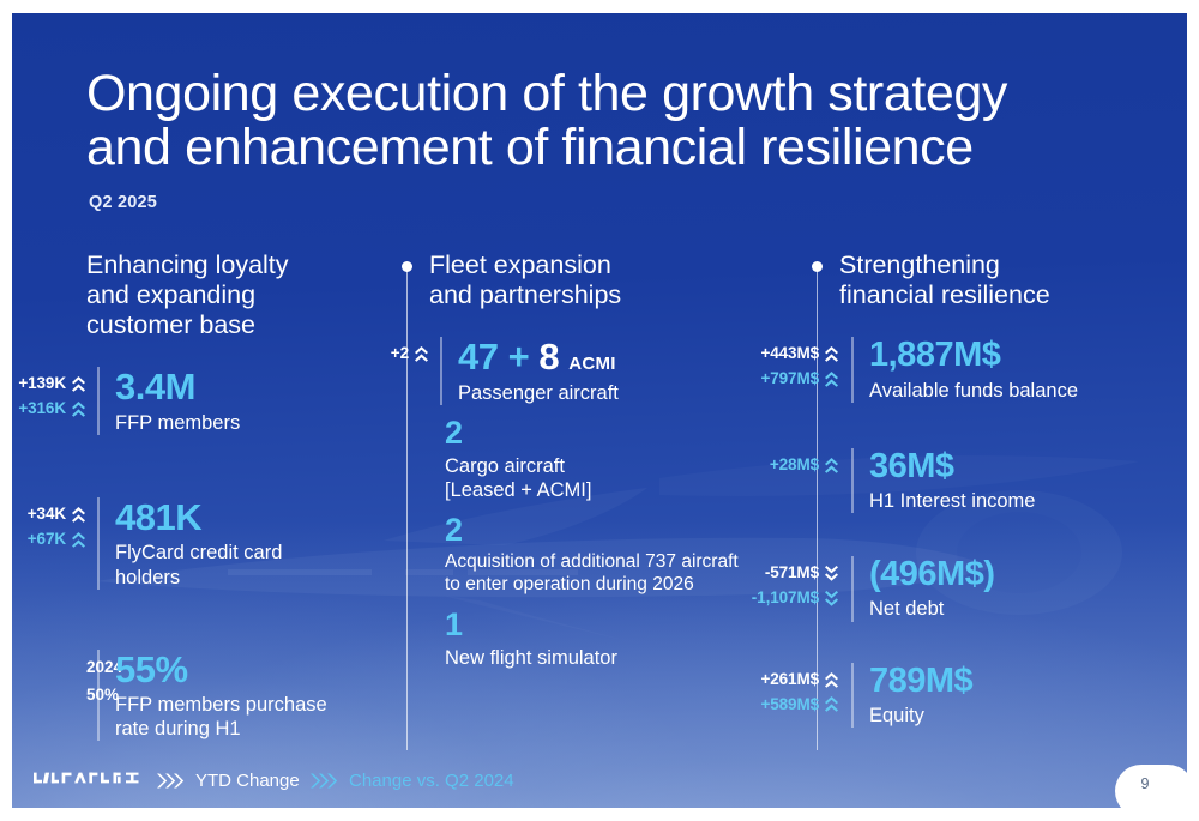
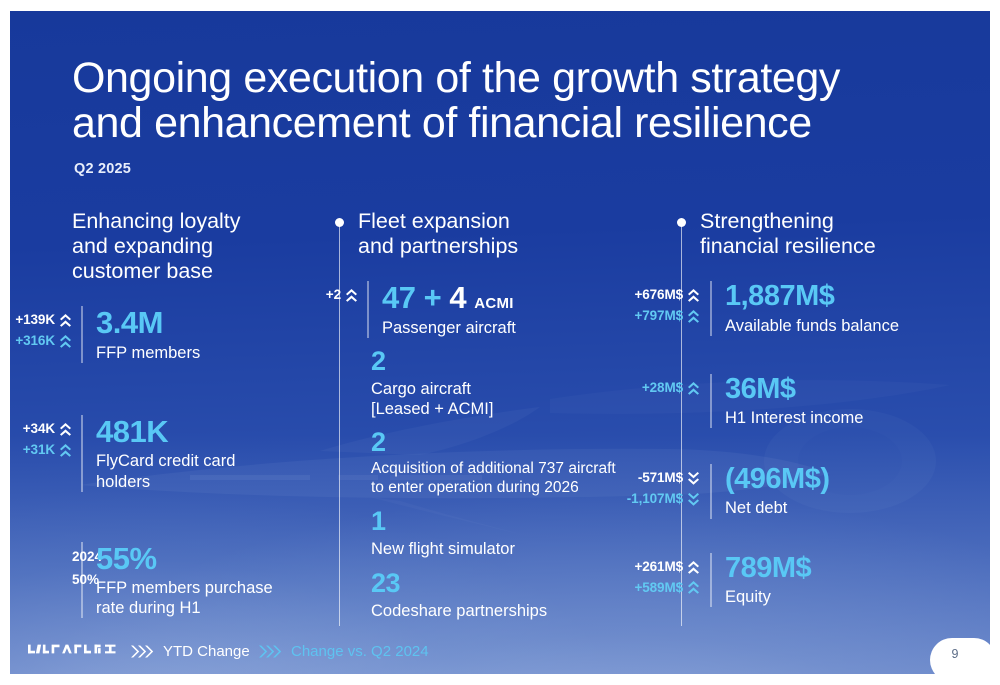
  Ongoing execution of the growth strategy
  and enhancement of financial resilience
  Q2 2025
  Enhancing loyalty
  and expanding
  customer base
  +139K
  +316K
  3.4M
  FFP members
  +34K
- +67K
+ +31K
  481K
  FlyCard credit card
  holders
  55%
  FFP members purchase
  rate during H1
  Fleet expansion
  and partnerships
  +2
- 47 + 8 ACMI
+ 47 + 4 ACMI
  Passenger aircraft
  2
  Cargo aircraft
  [Leased + ACMI]
  2
  Acquisition of additional 737 aircraft
  to enter operation during 2026
  1
  New flight simulator
+ 23
+ Codeshare partnerships
  Strengthening
  financial resilience
- +443M$
+ +676M$
  +797M$
  1,887M$
  Available funds balance
  +28M$
  36M$
  H1 Interest income
  -571M$
  -1,107M$
  (496M$)
  Net debt
  +261M$
  +589M$
  789M$
  Equity
  YTD Change
  Change vs. Q2 2024
  9
